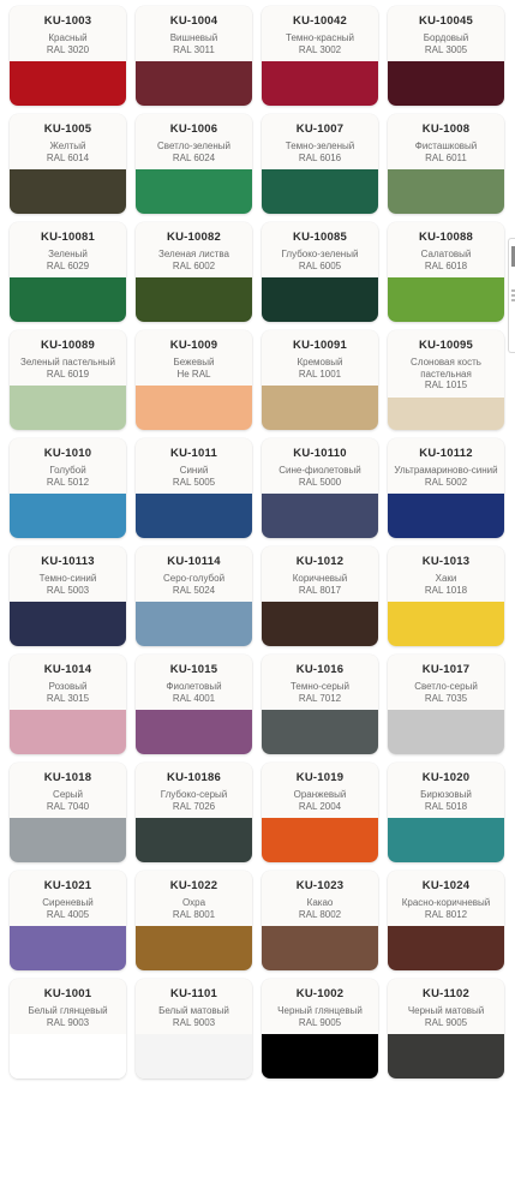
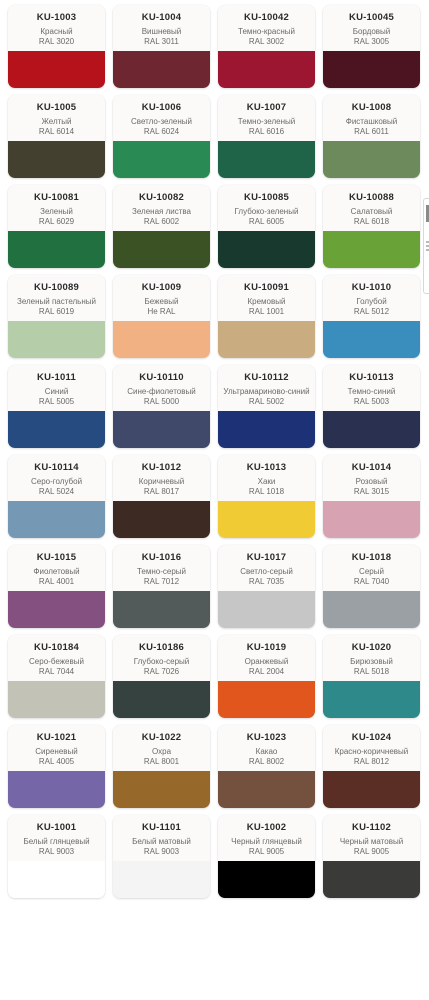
  KU-1003
  Красный
  RAL 3020
  KU-1004
  Вишневый
  RAL 3011
  KU-10042
  Темно-красный
  RAL 3002
  KU-10045
  Бордовый
  RAL 3005
  KU-1005
  Желтый
  RAL 6014
  KU-1006
  Светло-зеленый
  RAL 6024
  KU-1007
  Темно-зеленый
  RAL 6016
  KU-1008
  Фисташковый
  RAL 6011
  KU-10081
  Зеленый
  RAL 6029
  KU-10082
  Зеленая листва
  RAL 6002
  KU-10085
  Глубоко-зеленый
  RAL 6005
  KU-10088
  Салатовый
  RAL 6018
  KU-10089
  Зеленый пастельный
  RAL 6019
  KU-1009
  Бежевый
  Не RAL
  KU-10091
  Кремовый
  RAL 1001
- KU-10095
- Слоновая кость пастельная
- RAL 1015
  KU-1010
  Голубой
  RAL 5012
  KU-1011
  Синий
  RAL 5005
  KU-10110
  Сине-фиолетовый
  RAL 5000
  KU-10112
  Ультрамариново-синий
  RAL 5002
  KU-10113
  Темно-синий
  RAL 5003
  KU-10114
  Серо-голубой
  RAL 5024
  KU-1012
  Коричневый
  RAL 8017
  KU-1013
  Хаки
  RAL 1018
  KU-1014
  Розовый
  RAL 3015
  KU-1015
  Фиолетовый
  RAL 4001
  KU-1016
  Темно-серый
  RAL 7012
  KU-1017
  Светло-серый
  RAL 7035
  KU-1018
  Серый
  RAL 7040
+ KU-10184
+ Серо-бежевый
+ RAL 7044
  KU-10186
  Глубоко-серый
  RAL 7026
  KU-1019
  Оранжевый
  RAL 2004
  KU-1020
  Бирюзовый
  RAL 5018
  KU-1021
  Сиреневый
  RAL 4005
  KU-1022
  Охра
  RAL 8001
  KU-1023
  Какао
  RAL 8002
  KU-1024
  Красно-коричневый
  RAL 8012
  KU-1001
  Белый глянцевый
  RAL 9003
  KU-1101
  Белый матовый
  RAL 9003
  KU-1002
  Черный глянцевый
  RAL 9005
  KU-1102
  Черный матовый
  RAL 9005
